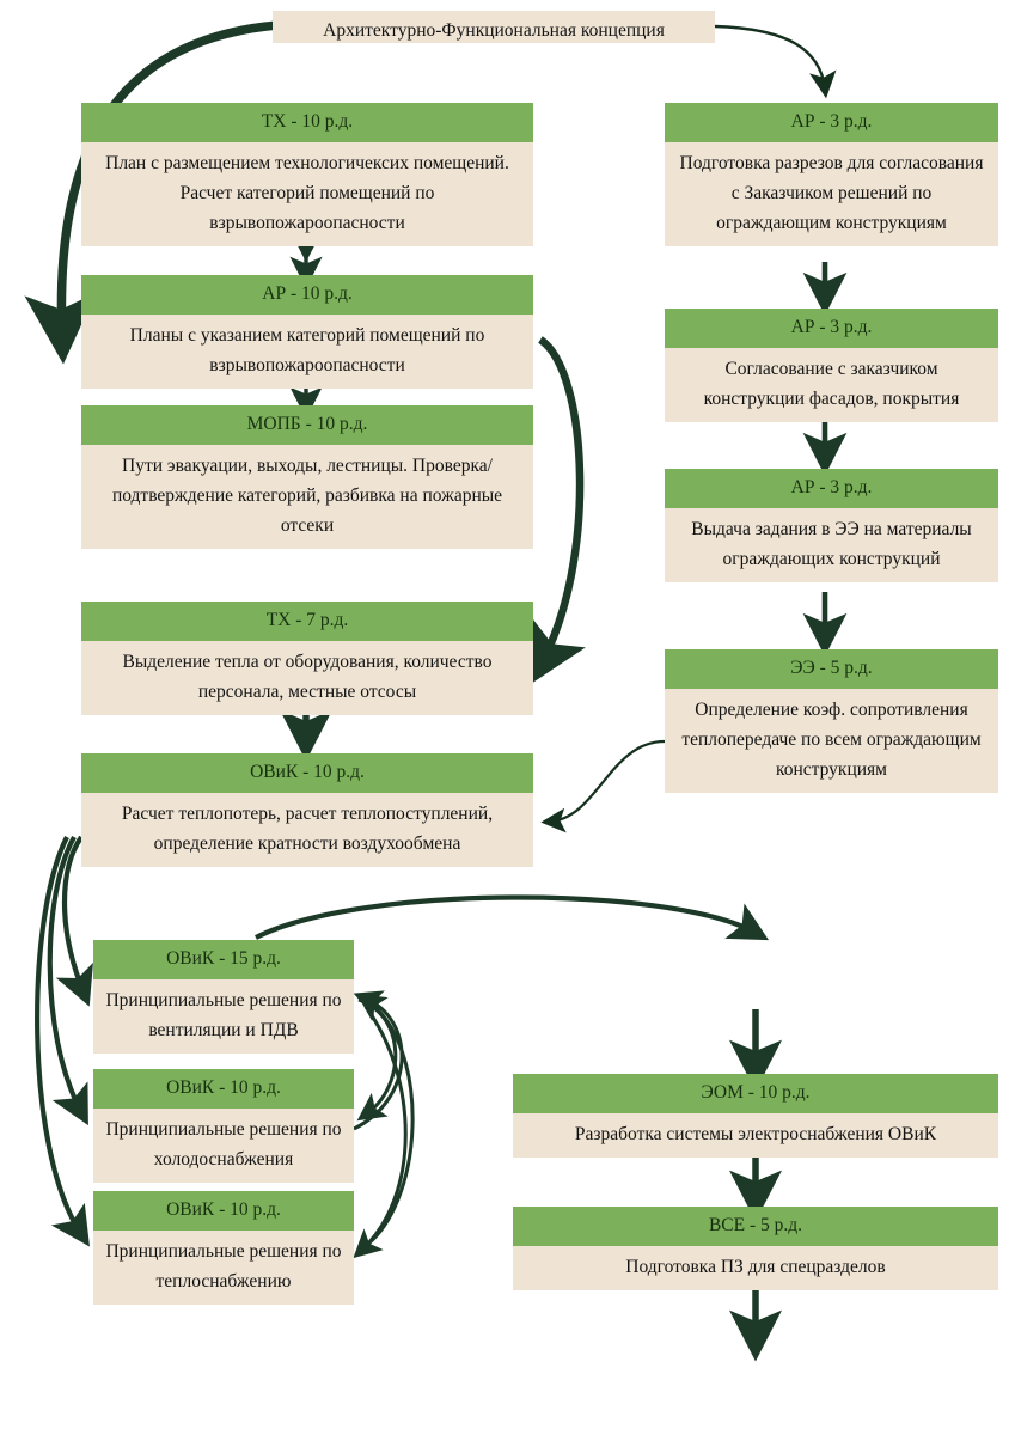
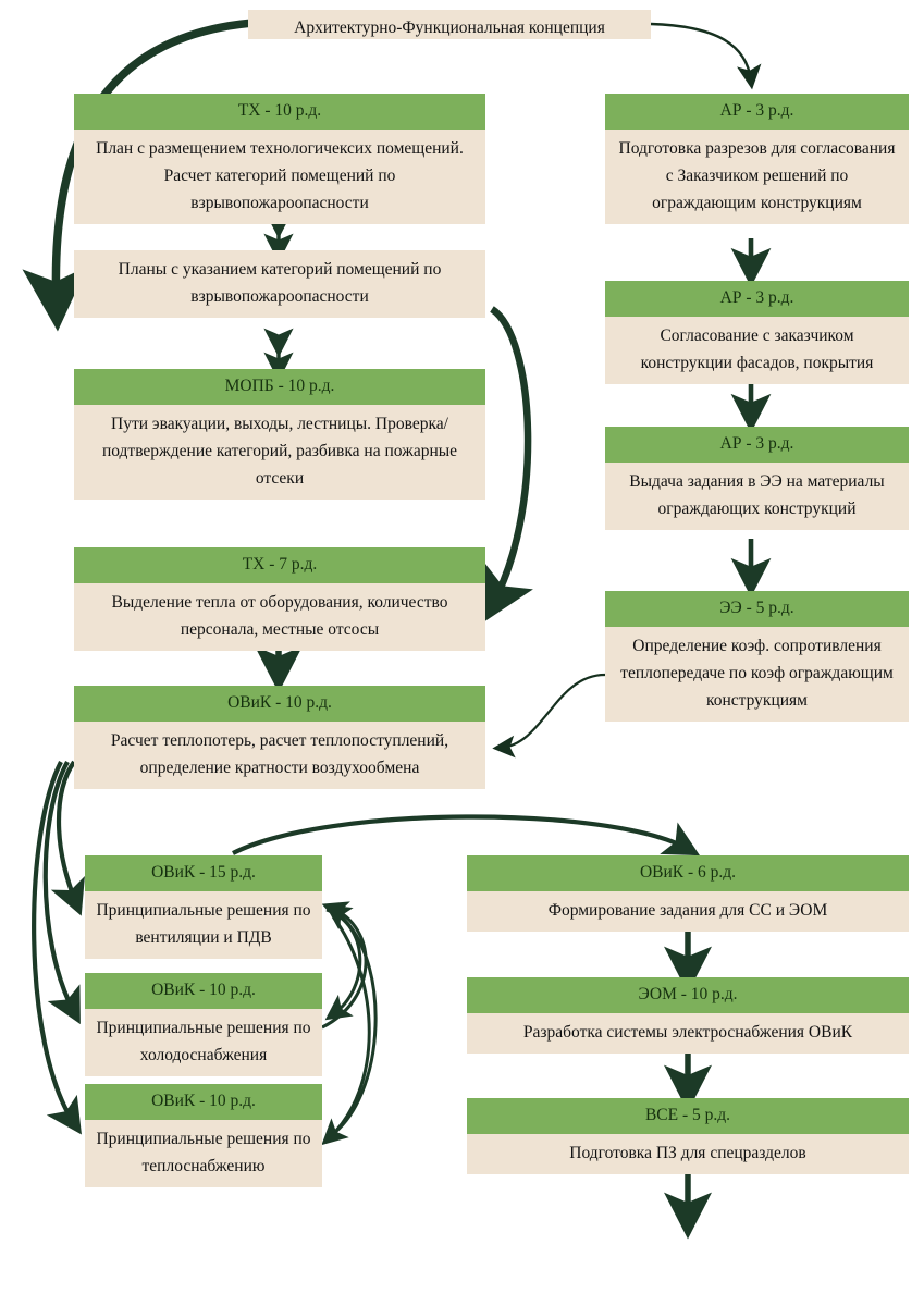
  Архитектурно-Функциональная концепция
  ТХ - 10 р.д.
  План с размещением технологичексих помещений. Расчет категорий помещений по взрывопожароопасности
- АР - 10 р.д.
  Планы с указанием категорий помещений по взрывопожароопасности
  МОПБ - 10 р.д.
  Пути эвакуации, выходы, лестницы. Проверка/ подтверждение категорий, разбивка на пожарные отсеки
  ТХ - 7 р.д.
  Выделение тепла от оборудования, количество персонала, местные отсосы
  ОВиК - 10 р.д.
  Расчет теплопотерь, расчет теплопоступлений, определение кратности воздухообмена
  АР - 3 р.д.
  Подготовка разрезов для согласования с Заказчиком решений по ограждающим конструкциям
  АР - 3 р.д.
  Согласование с заказчиком конструкции фасадов, покрытия
  АР - 3 р.д.
  Выдача задания в ЭЭ на материалы ограждающих конструкций
  ЭЭ - 5 р.д.
- Определение коэф. сопротивления теплопередаче по всем ограждающим конструкциям
+ Определение коэф. сопротивления теплопередаче по коэф ограждающим конструкциям
  ОВиК - 15 р.д.
  Принципиальные решения по вентиляции и ПДВ
  ОВиК - 10 р.д.
  Принципиальные решения по холодоснабжения
  ОВиК - 10 р.д.
  Принципиальные решения по теплоснабжению
+ ОВиК - 6 р.д.
+ Формирование задания для СС и ЭОМ
  ЭОМ - 10 р.д.
  Разработка системы электроснабжения ОВиК
  ВСЕ - 5 р.д.
  Подготовка ПЗ для спецразделов
